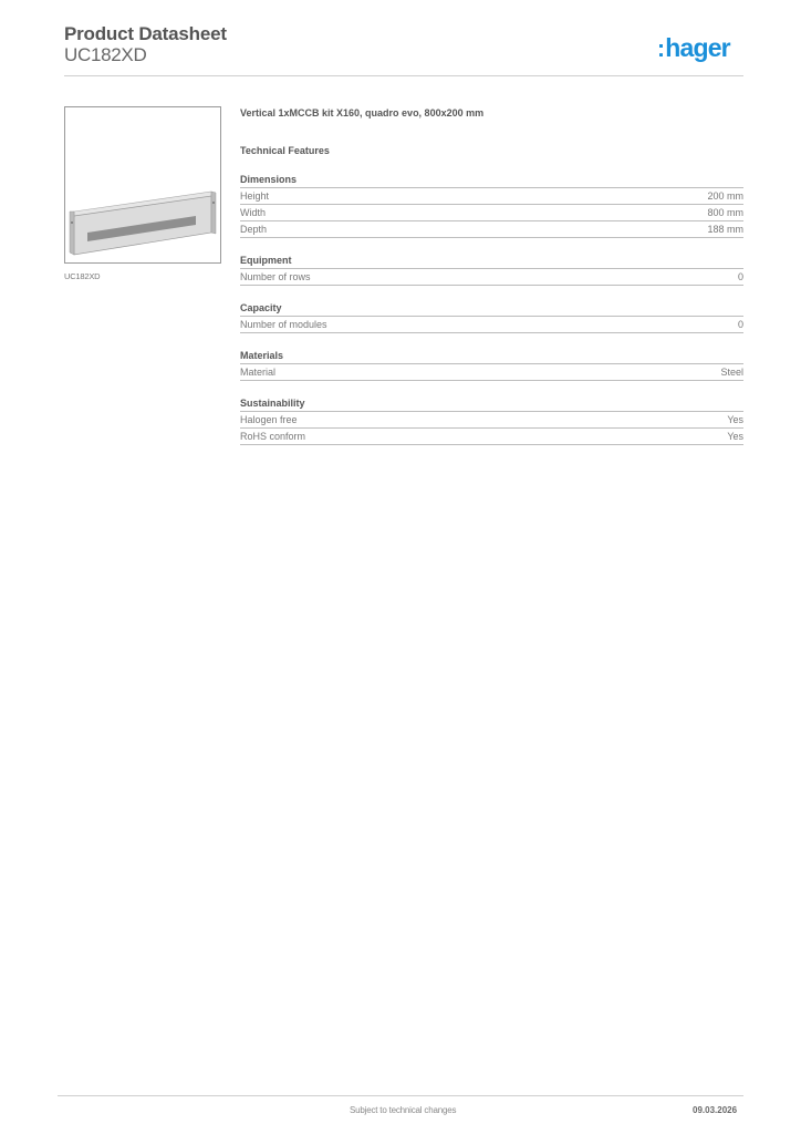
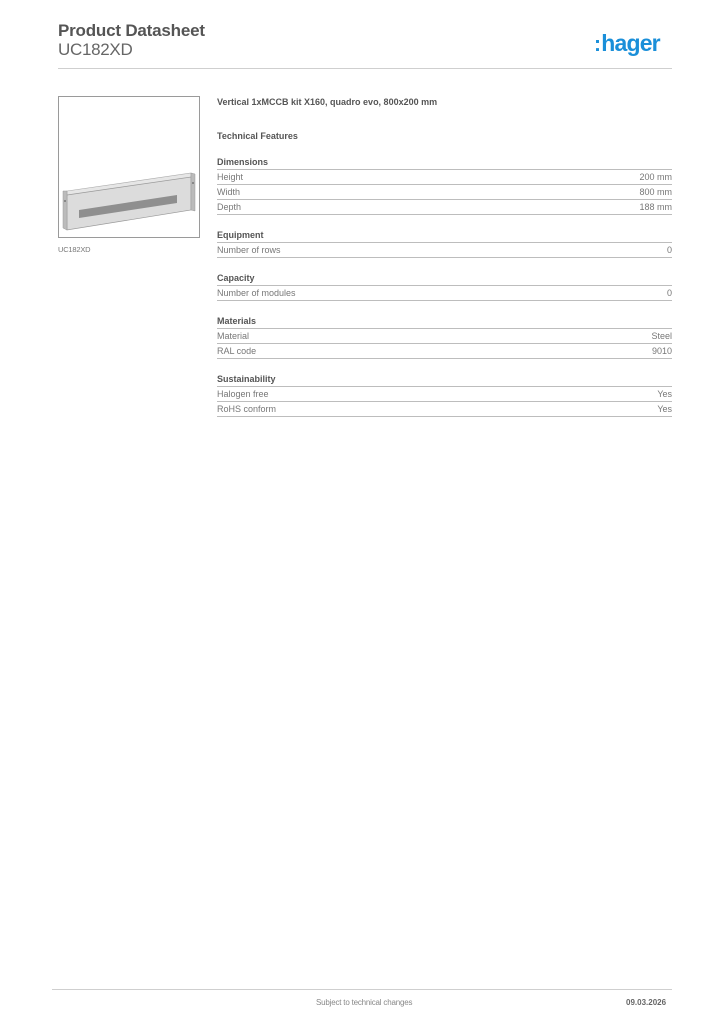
  Product Datasheet
  UC182XD
  :hager
  UC182XD
  Vertical 1xMCCB kit X160, quadro evo, 800x200 mm
  Technical Features
  Dimensions
  Height
  200 mm
  Width
  800 mm
  Depth
  188 mm
  Equipment
  Number of rows
  0
  Capacity
  Number of modules
  0
  Materials
  Material
  Steel
+ RAL code
+ 9010
  Sustainability
  Halogen free
  Yes
  RoHS conform
  Yes
  Subject to technical changes
  09.03.2026
